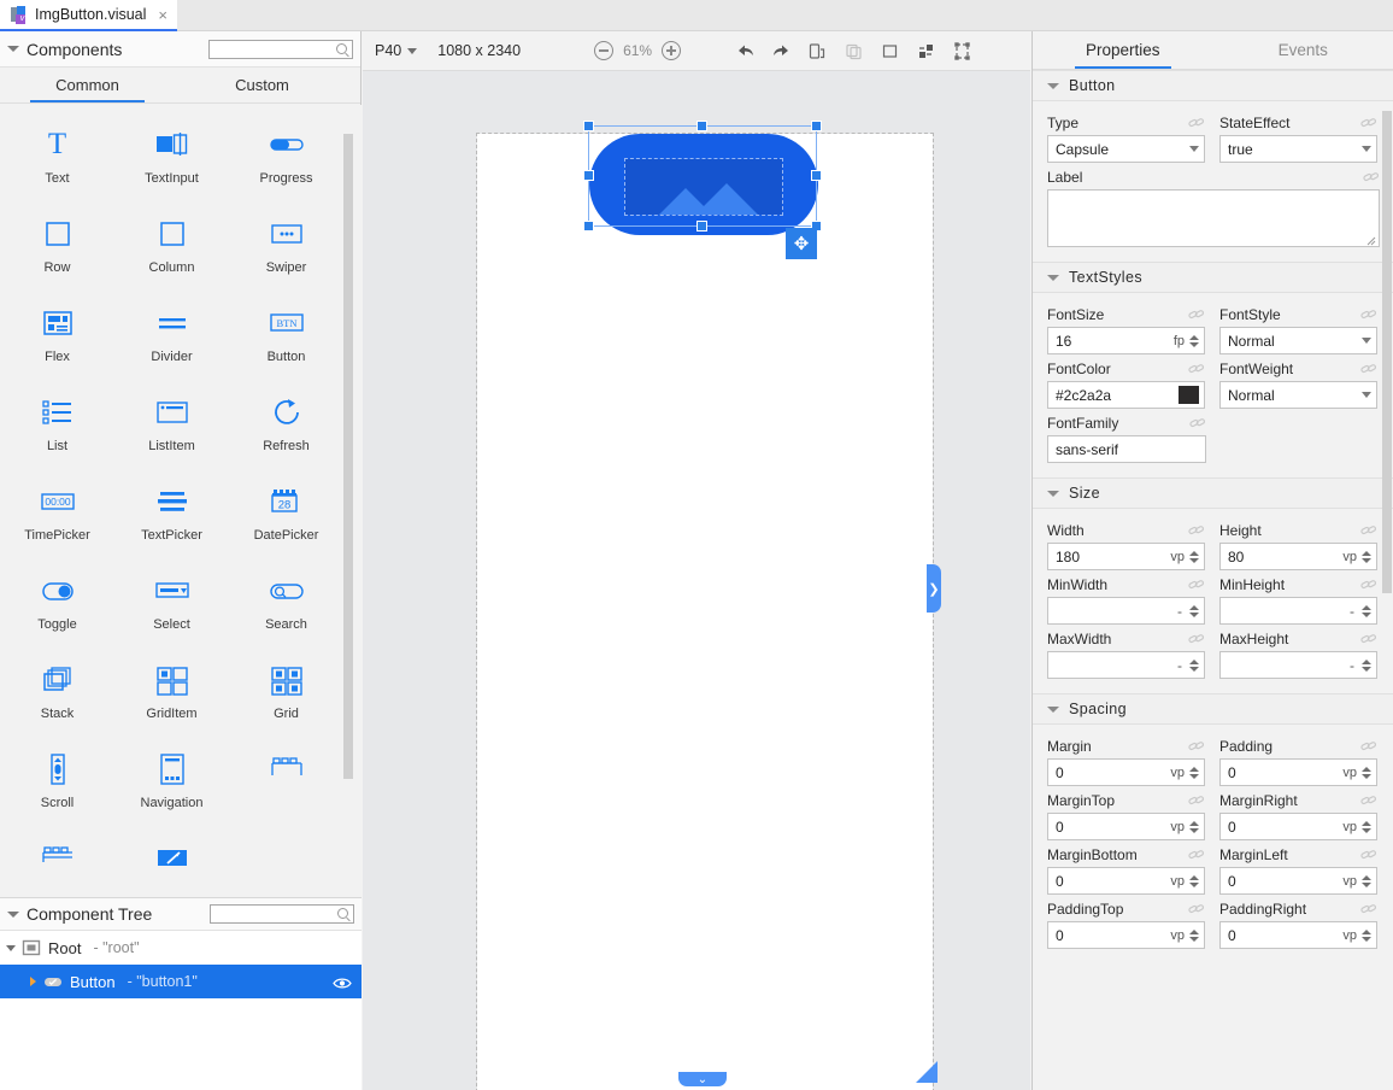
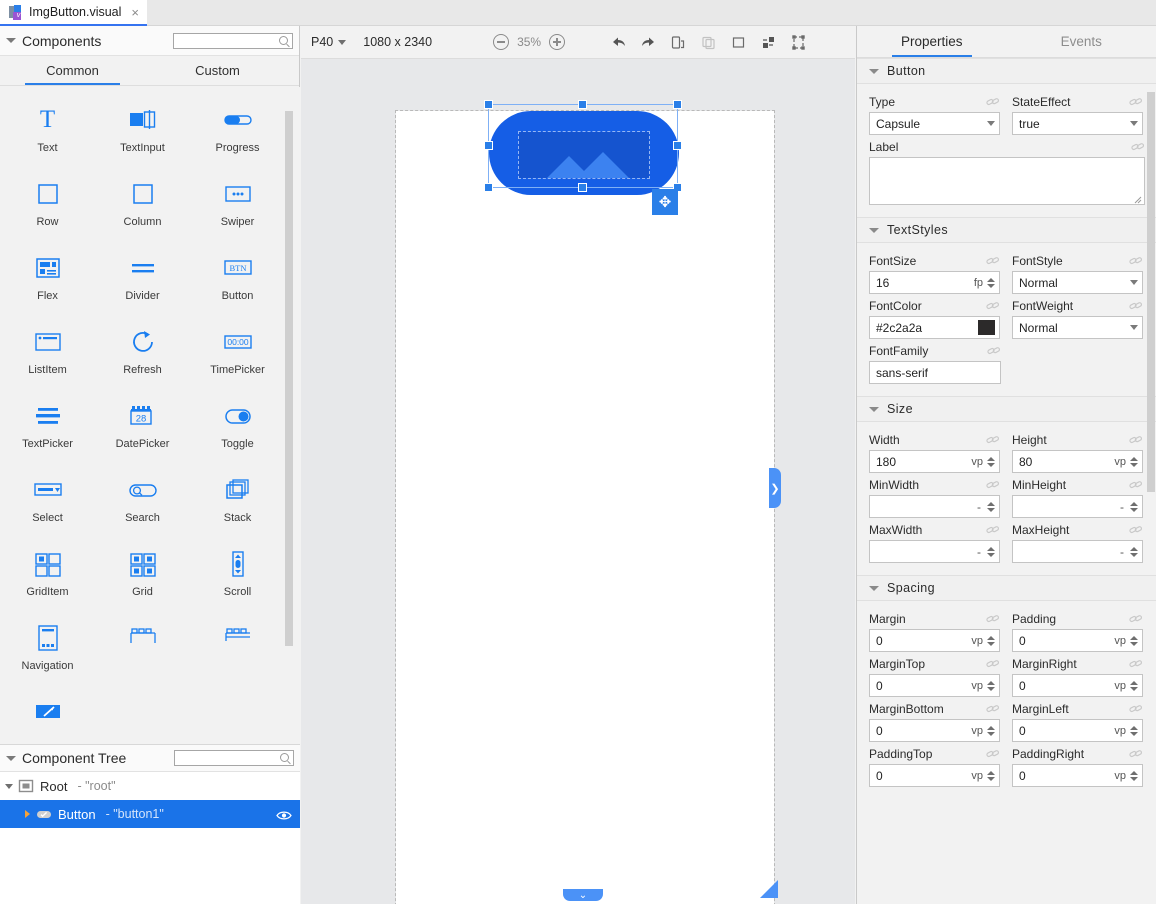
  ImgButton.visual
  ×
  Components
  Common
  Custom
  T
  Text
  TextInput
  Progress
  Row
  Column
  Swiper
  Flex
  Divider
  BTN
  Button
- List
  ListItem
  Refresh
  00:00
  TimePicker
  TextPicker
  28
  DatePicker
  Toggle
  Select
  Search
  Stack
  GridItem
  Grid
  Scroll
  Navigation
  Component Tree
  Root
  - "root"
  Button
  - "button1"
  P40
  1080 x 2340
- 61%
+ 35%
  ✥
  ❯
  ⌄
  Properties
  Events
  Button
  Type
  Capsule
  StateEffect
  true
  Label
  TextStyles
  FontSize
  16
  fp
  FontStyle
  Normal
  FontColor
  #2c2a2a
  FontWeight
  Normal
  FontFamily
  sans-serif
  Size
  Width
  180
  vp
  Height
  80
  vp
  MinWidth
  -
  MinHeight
  -
  MaxWidth
  -
  MaxHeight
  -
  Spacing
  Margin
  0
  vp
  Padding
  0
  vp
  MarginTop
  0
  vp
  MarginRight
  0
  vp
  MarginBottom
  0
  vp
  MarginLeft
  0
  vp
  PaddingTop
  0
  vp
  PaddingRight
  0
  vp
